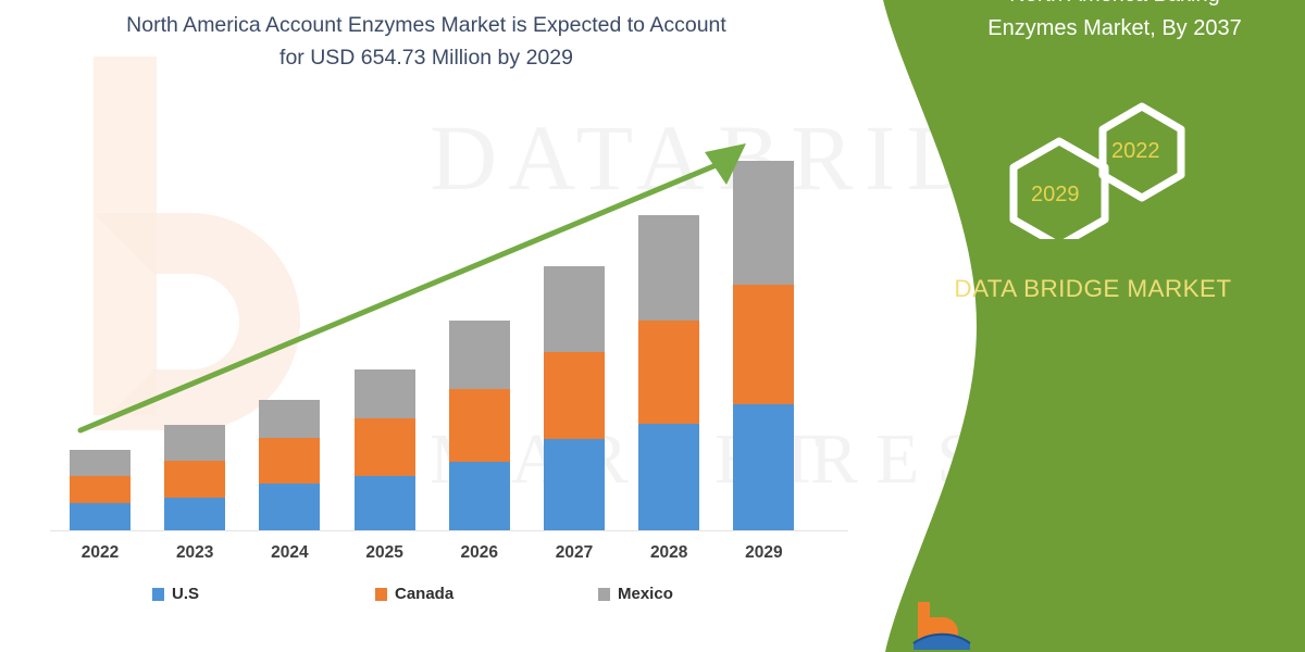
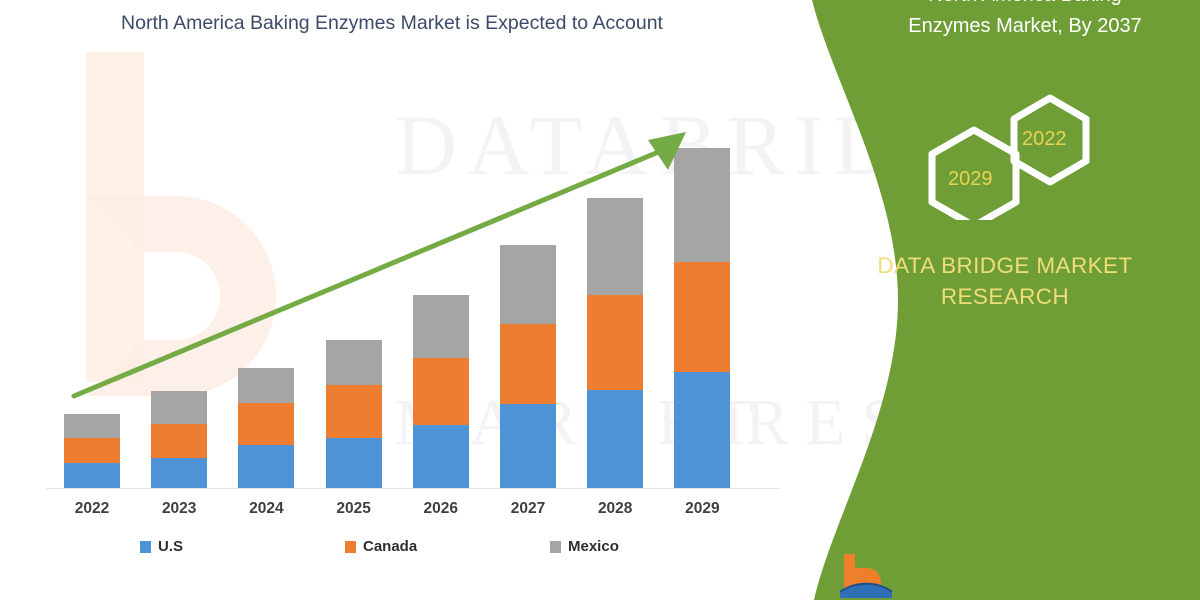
  DATA
- North America Account Enzymes Market is Expected to Account
+ North America Baking Enzymes Market is Expected to Account
- for USD 654.73 Million by 2029
  2022
  2023
  2024
  2025
  2026
  2027
  2028
  2029
  U.S
  Canada
  Mexico
  Enzymes Market, By 2037
  2022
  2029
  DATA BRIDGE MARKET
+ RESEARCH
